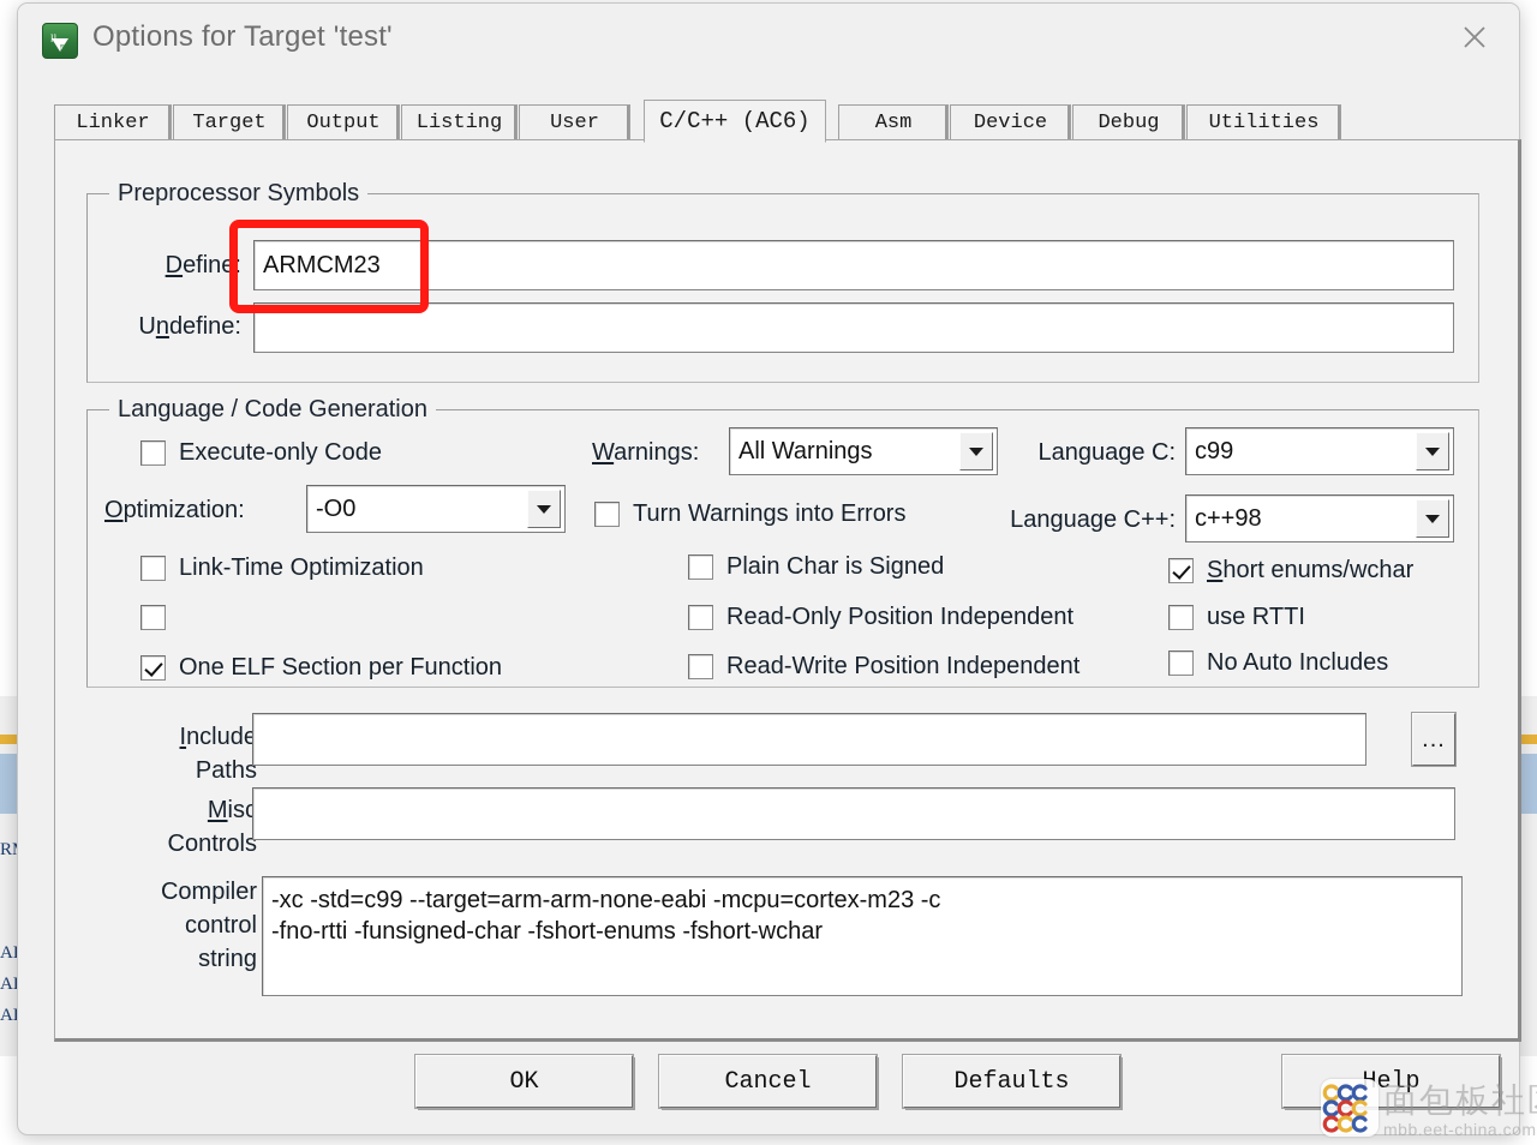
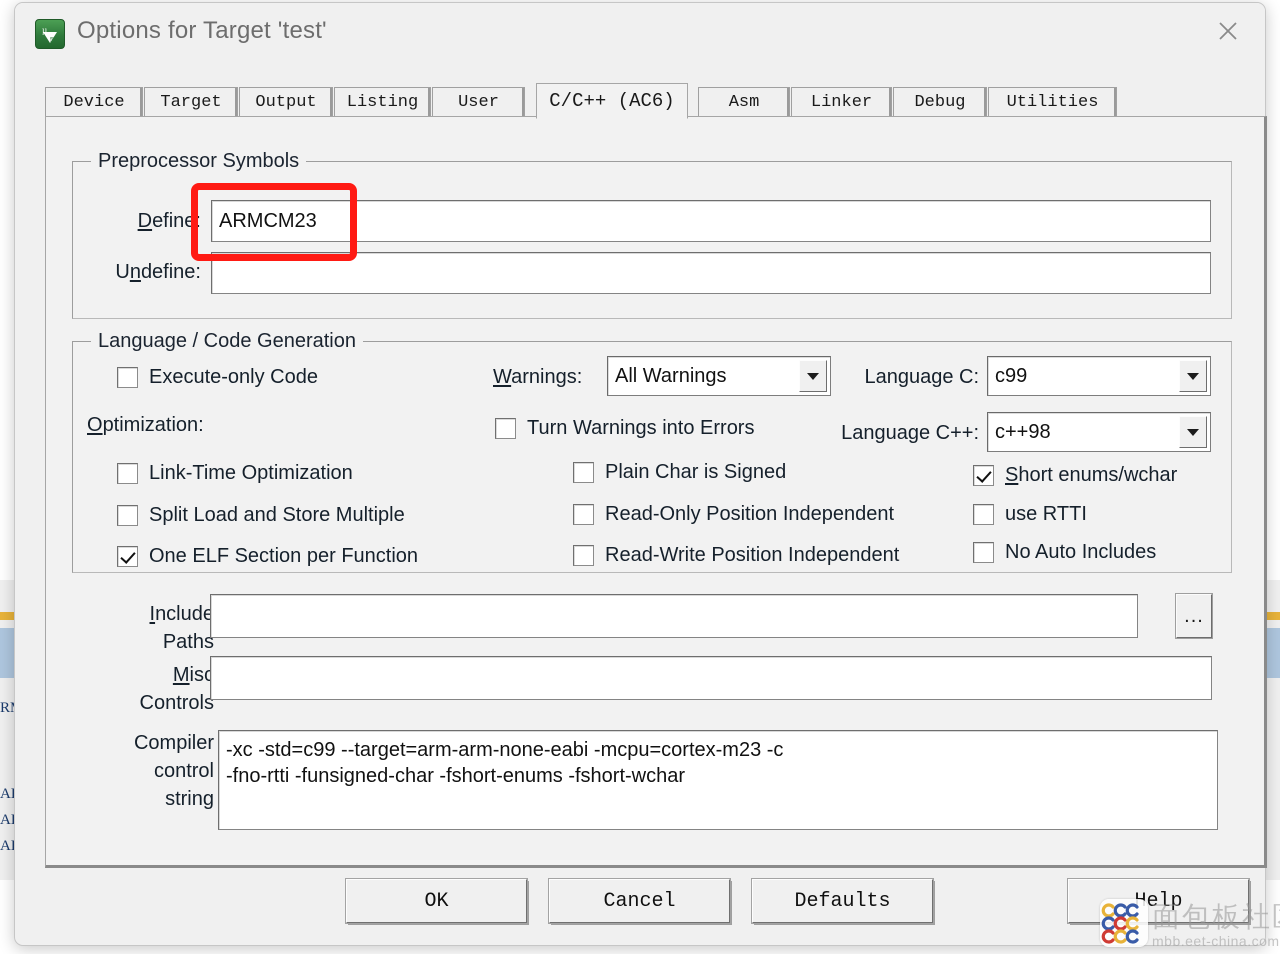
  µ
  Options for Target 'test'
- Linker
+ Device
  Target
  Output
  Listing
  User
  C/C++ (AC6)
  Asm
- Device
+ Linker
  Debug
  Utilities
  Preprocessor Symbols
  Define:
  ARMCM23
  Undefine:
  Language / Code Generation
  Execute-only Code
  Optimization:
- -O0
  Link-Time Optimization
+ Split Load and Store Multiple
  One ELF Section per Function
  Warnings:
  All Warnings
  Turn Warnings into Errors
  Plain Char is Signed
  Read-Only Position Independent
  Read-Write Position Independent
  Language C:
  c99
  Language C++:
  c++98
  Short enums/wchar
  use RTTI
  No Auto Includes
  Include
  Paths
  ...
  Misc
  Controls
  Compiler
  control
  string
  -xc -std=c99 --target=arm-arm-none-eabi -mcpu=cortex-m23 -c
  -fno-rtti -funsigned-char -fshort-enums -fshort-wchar
  OK
  Cancel
  Defaults
  Help
  面包板社
  mbb.eet-china.com
